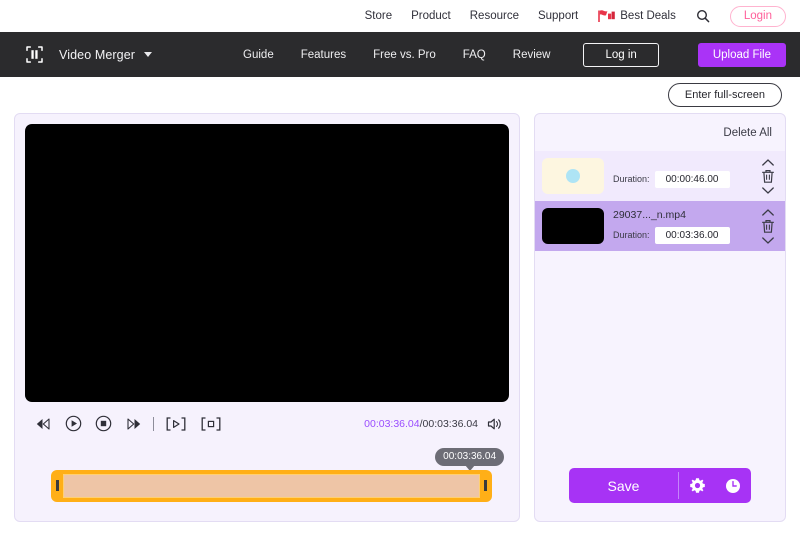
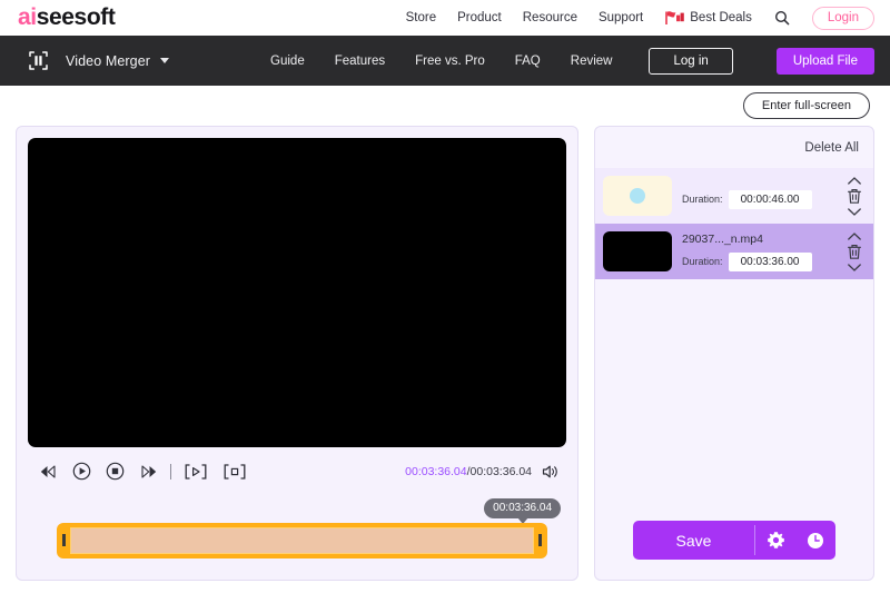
+ ai
+ seesoft
  Store
  Product
  Resource
  Support
  Best Deals
  Login
  Video Merger
  Guide
  Features
  Free vs. Pro
  FAQ
  Review
  Log in
  Upload File
  Enter full-screen
  00:03:36.04
  /
  00:03:36.04
  00:03:36.04
  Delete All
  Duration:
  00:00:46.00
  29037..._n.mp4
  Duration:
  00:03:36.00
  Save
